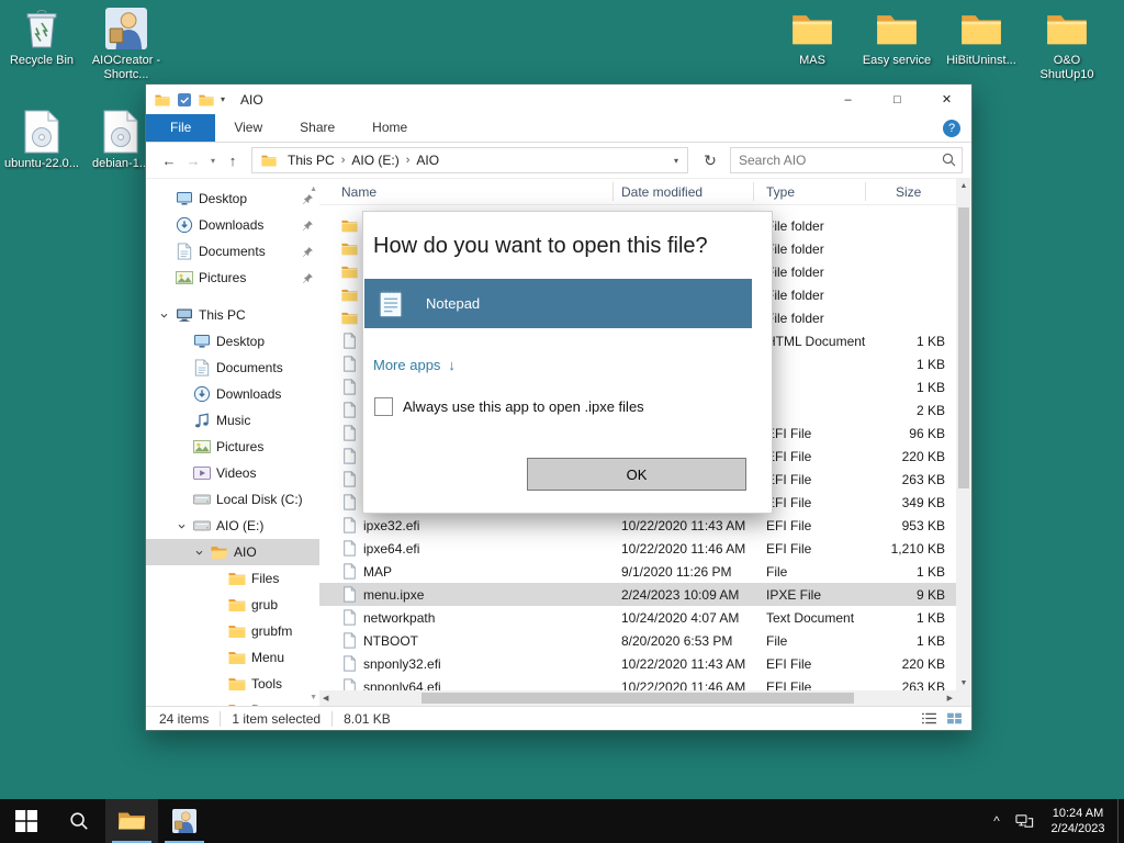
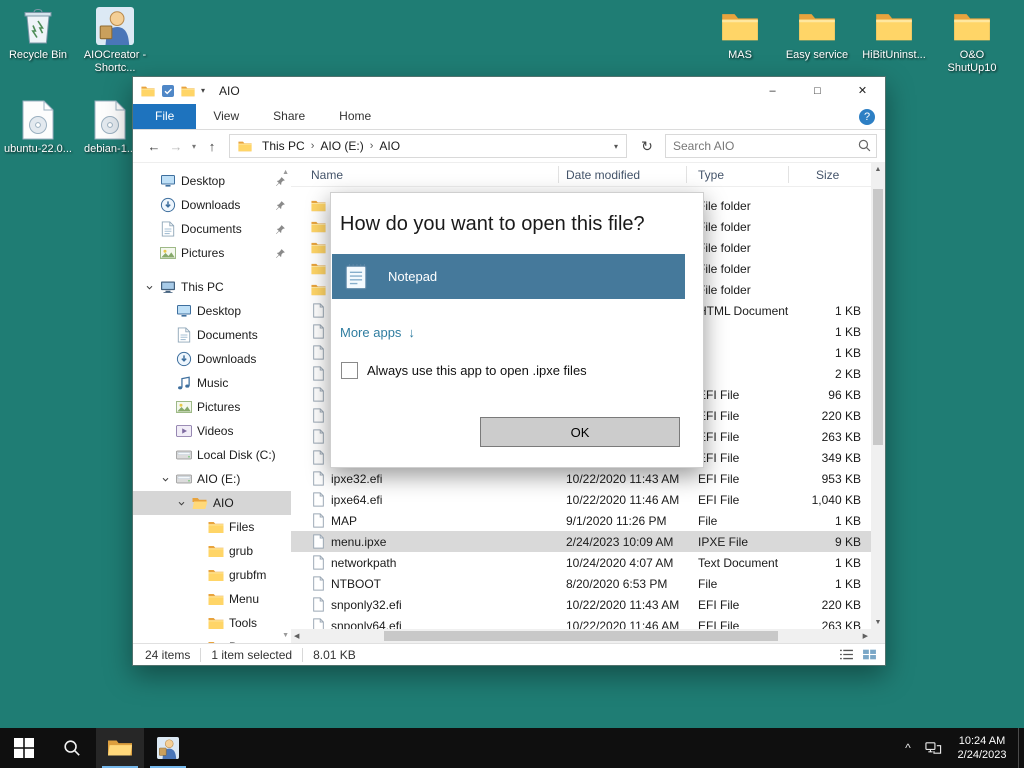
  Recycle Bin
  AIOCreator - Shortc...
  ubuntu-22.0...
  debian-1.
  MAS
  Easy service
  HiBitUninst...
  O&O ShutUp10
  ▾
  AIO
  –
  □
  ✕
  File
  View
  Share
  Home
  ?
  ←
  →
  ▾
  ↑
  This PC
  ›
  AIO (E:)
  ›
  AIO
  ▾
  ↻
  Search AIO
  Desktop
  Downloads
  Documents
  Pictures
  This PC
  Desktop
  Documents
  Downloads
  Music
  Pictures
  Videos
  Local Disk (C:)
  AIO (E:)
  AIO
  Files
  grub
  grubfm
  Menu
  Tools
  Name
  Date modified
  Type
  Size
  ile folder
  ile folder
  ile folder
  ile folder
  ile folder
  TML Document
  1 KB
  1 KB
  1 KB
  2 KB
  FI File
  96 KB
  FI File
  220 KB
  FI File
  263 KB
  FI File
  349 KB
  ipxe32.efi
  10/22/2020 11:43 AM
  EFI File
  953 KB
  ipxe64.efi
  10/22/2020 11:46 AM
  EFI File
- 1,210 KB
+ 1,040 KB
  MAP
  9/1/2020 11:26 PM
  File
  1 KB
  menu.ipxe
  2/24/2023 10:09 AM
  IPXE File
  9 KB
  networkpath
  10/24/2020 4:07 AM
  Text Document
  1 KB
  NTBOOT
  8/20/2020 6:53 PM
  File
  1 KB
  snponly32.efi
  10/22/2020 11:43 AM
  EFI File
  220 KB
  snponly64.efi
  10/22/2020 11:46 AM
  EFI File
  263 KB
  24 items
  1 item selected
  8.01 KB
  How do you want to open this file?
  Notepad
  More apps
  ↓
  Always use this app to open .ipxe files
  OK
  ^
  10:24 AM
  2/24/2023
